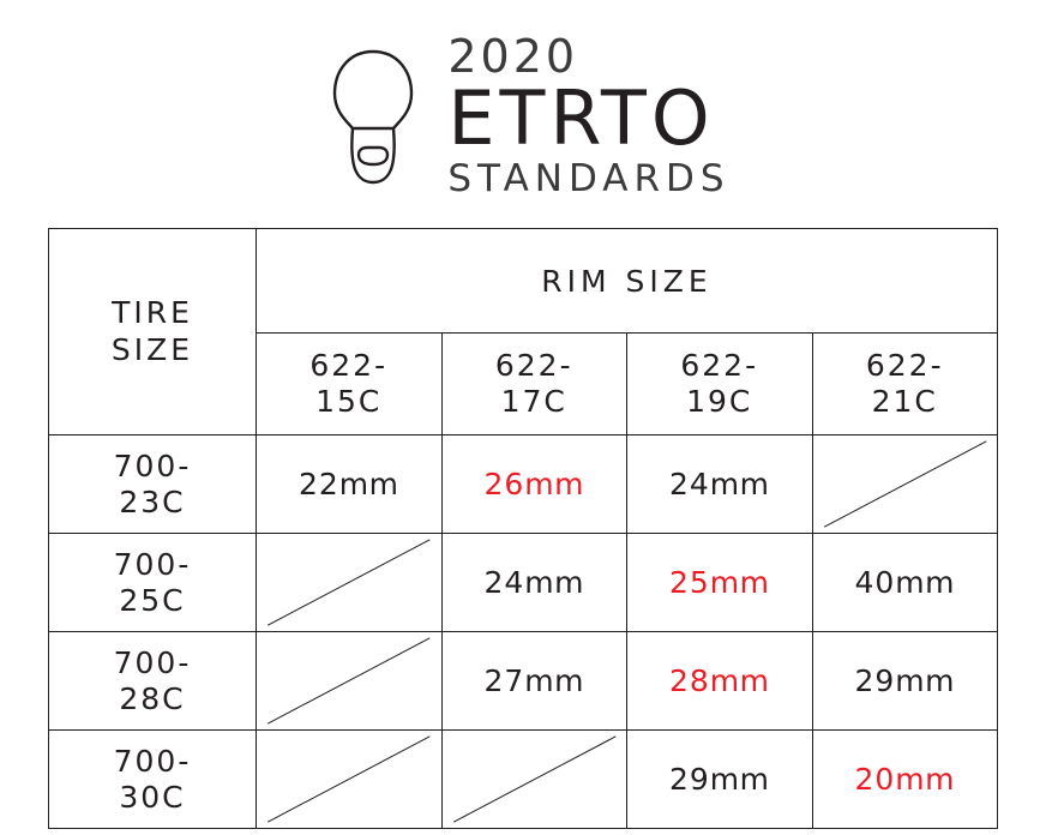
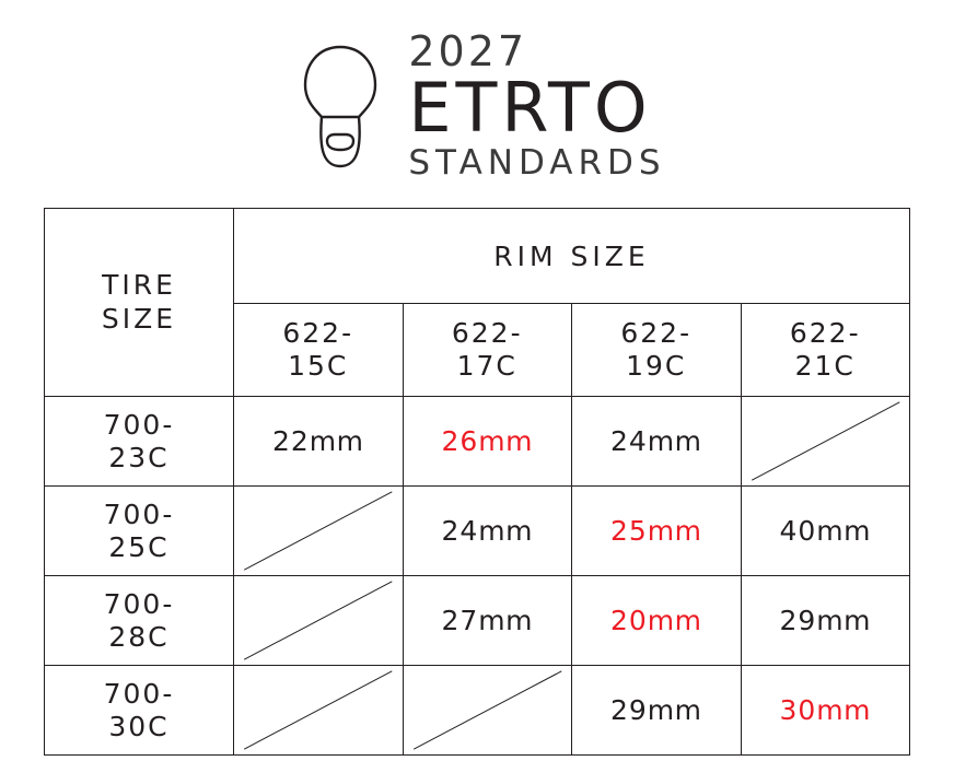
- 2020
+ 2027
  ETRTO
  STANDARDS
  TIRE SIZE	RIM SIZE
  622- 15C	622- 17C	622- 19C	622- 21C
  700- 23C	22mm	26mm	24mm
  700- 25C		24mm	25mm	40mm
- 700- 28C		27mm	28mm	29mm
+ 700- 28C		27mm	20mm	29mm
- 700- 30C			29mm	20mm
+ 700- 30C			29mm	30mm
